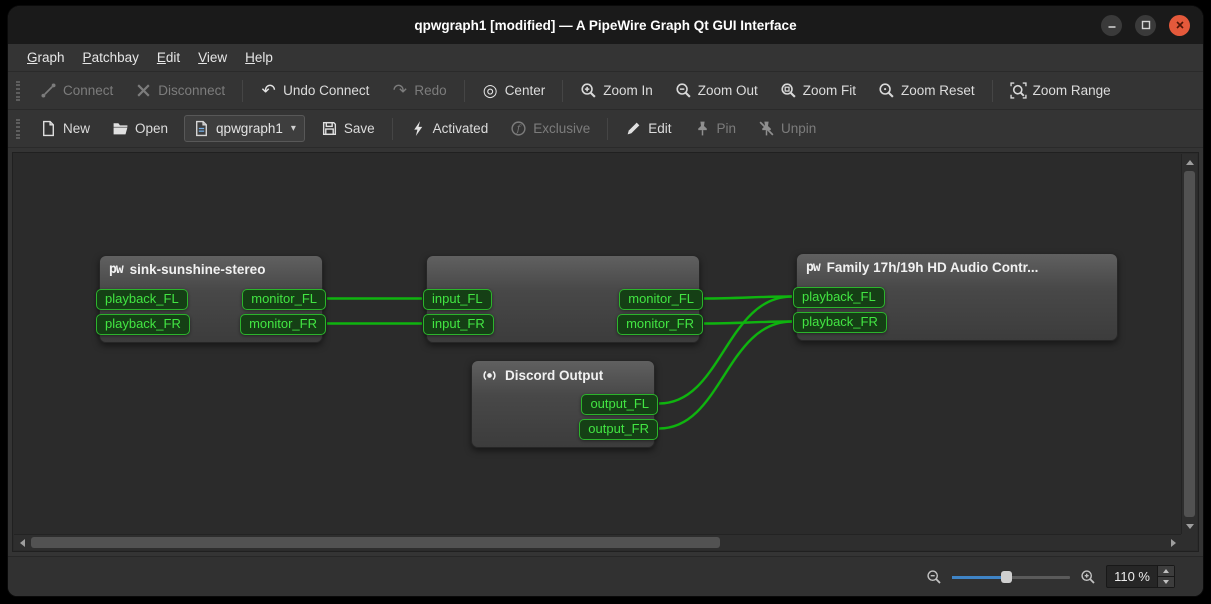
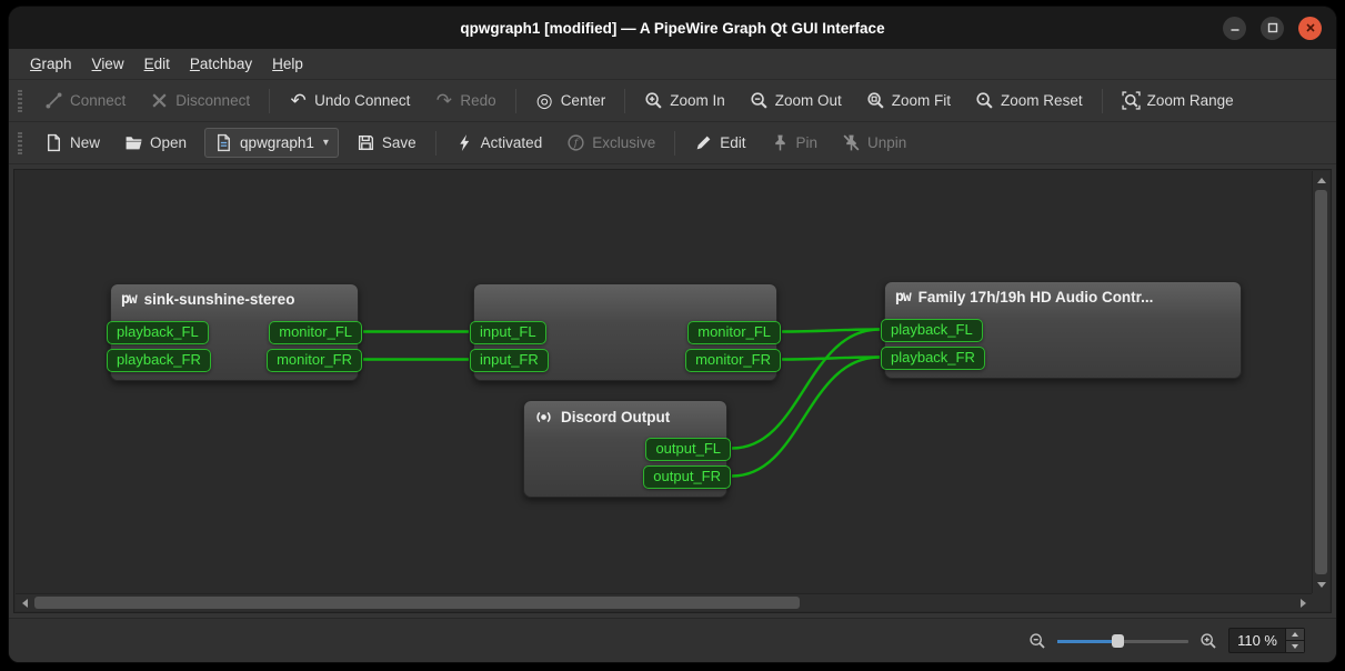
  qpwgraph1 [modified] — A PipeWire Graph Qt GUI Interface
  Graph
- Patchbay
+ View
  Edit
- View
+ Patchbay
  Help
  Connect
  Disconnect
  ↶
  Undo Connect
  ↷
  Redo
  ◎
  Center
  Zoom In
  Zoom Out
  Zoom Fit
  Zoom Reset
  Zoom Range
  New
  Open
  qpwgraph1
  ▾
  Save
  Activated
  f
  Exclusive
  Edit
  Pin
  Unpin
  pw
  sink-sunshine-stereo
  playback_FL
  playback_FR
  monitor_FL
  monitor_FR
  input_FL
  input_FR
  monitor_FL
  monitor_FR
  Discord Output
  output_FL
  output_FR
  pw
  Family 17h/19h HD Audio Contr...
  playback_FL
  playback_FR
  110 %
